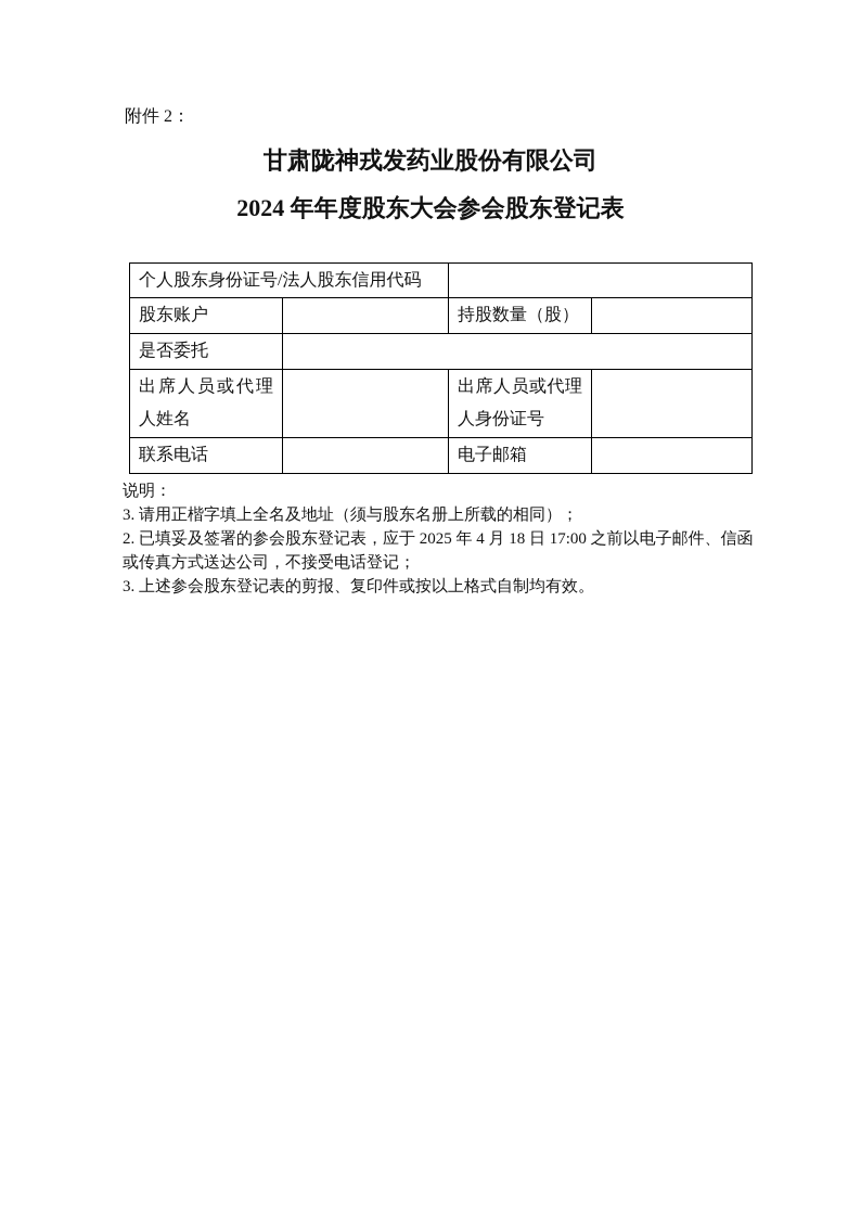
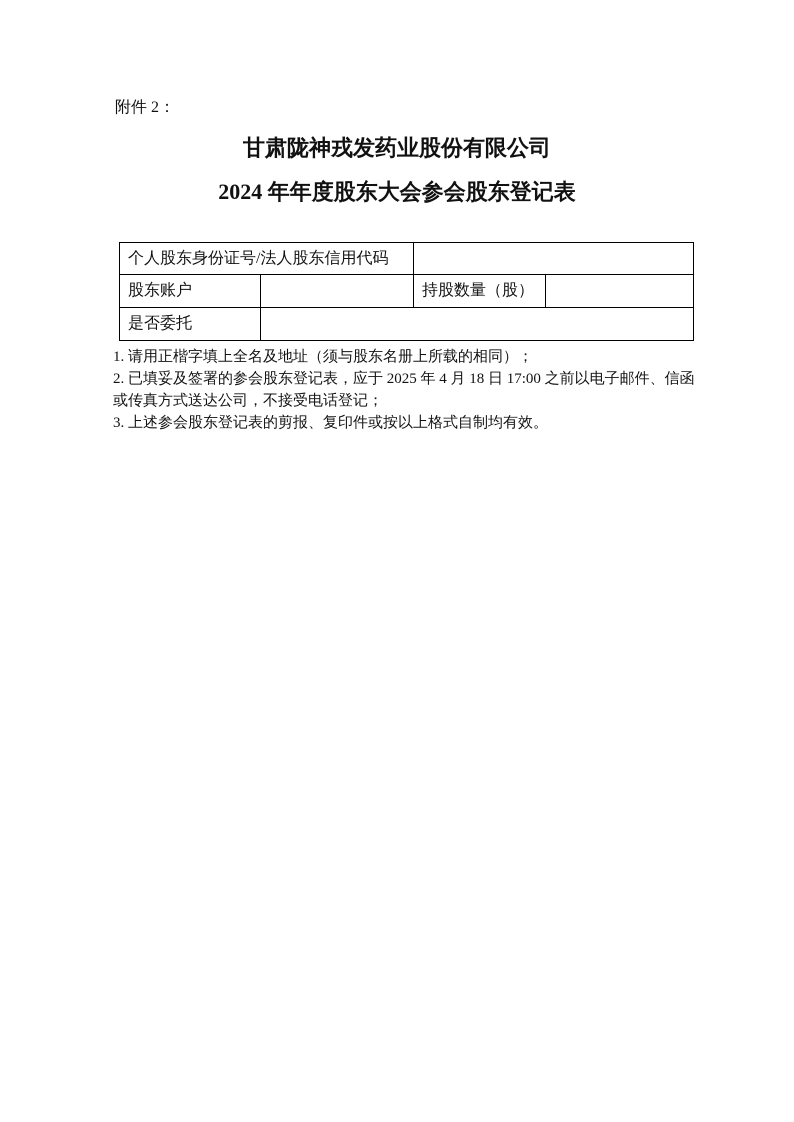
  附件 2：
  甘肃陇神戎发药业股份有限公司
  2024 年年度股东大会参会股东登记表
  个人股东身份证号/法人股东信用代码
  股东账户		持股数量（股）
  是否委托
- 出席人员或代理人姓名		出席人员或代理人身份证号
- 联系电话		电子邮箱
- 说明：
- 3. 请用正楷字填上全名及地址（须与股东名册上所载的相同）；
+ 1. 请用正楷字填上全名及地址（须与股东名册上所载的相同）；
  2. 已填妥及签署的参会股东登记表，应于 2025 年 4 月 18 日 17:00 之前以电子邮件、信函或传真方式送达公司，不接受电话登记；
  3. 上述参会股东登记表的剪报、复印件或按以上格式自制均有效。
